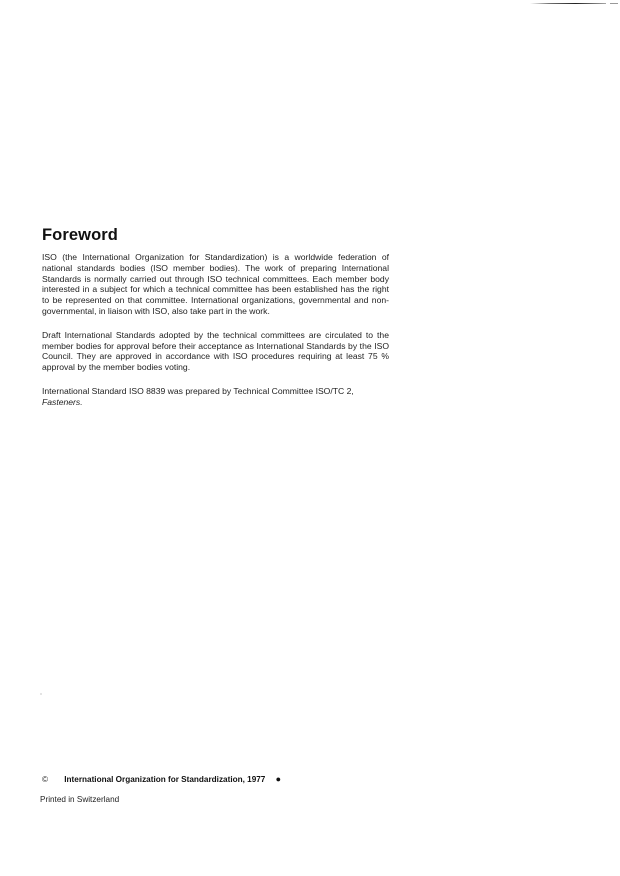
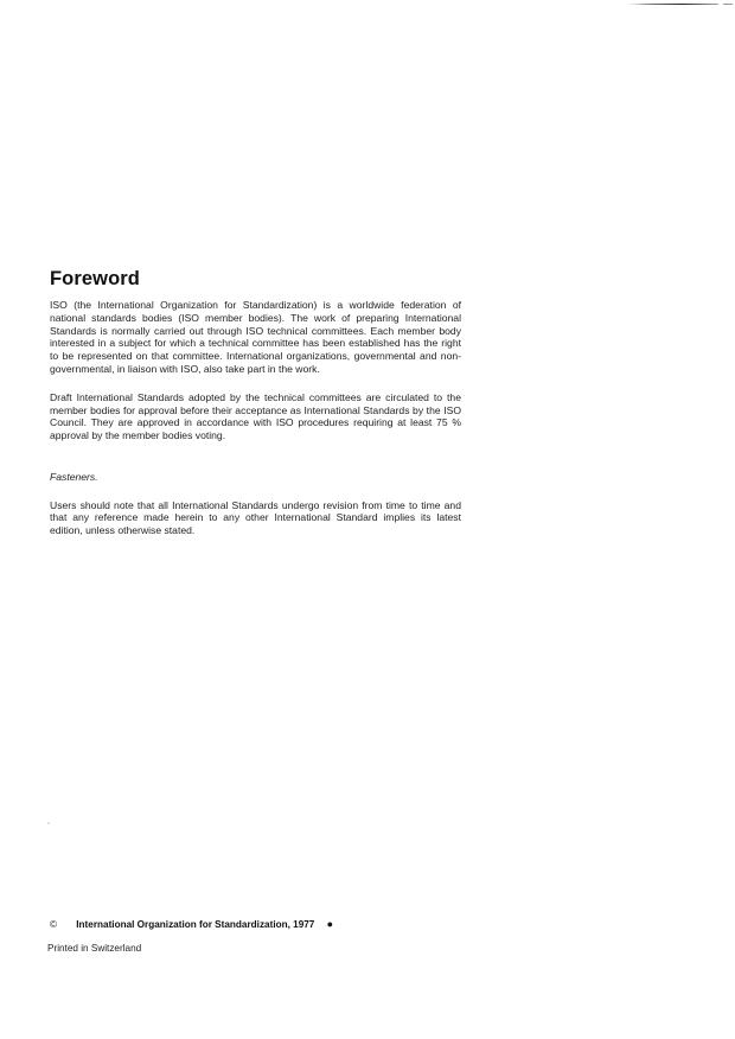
  Foreword
  ISO (the International Organization for Standardization) is a worldwide federation of national standards bodies (ISO member bodies). The work of preparing International Standards is normally carried out through ISO technical committees. Each member body interested in a subject for which a technical committee has been established has the right to be represented on that committee. International organizations, govern­mental and non-governmental, in liaison with ISO, also take part in the work.
  Draft International Standards adopted by the technical committees are circulated to the member bodies for approval before their acceptance as International Standards by the ISO Council. They are approved in accordance with ISO procedures requiring at least 75 % approval by the member bodies voting.
- International Standard ISO 8839 was prepared by Technical Committee ISO/TC 2,
  Fasteners.
+ Users should note that all International Standards undergo revision from time to time and that any reference made herein to any other International Standard implies its latest edition, unless otherwise stated.
  © International Organization for Standardization, 1977 ●
  Printed in Switzerland
